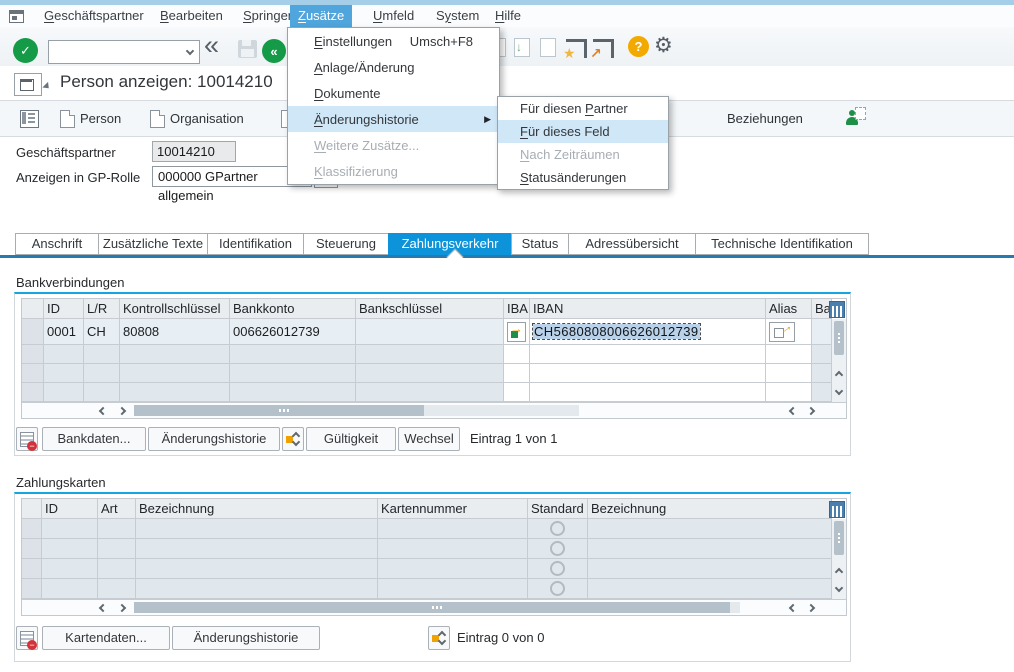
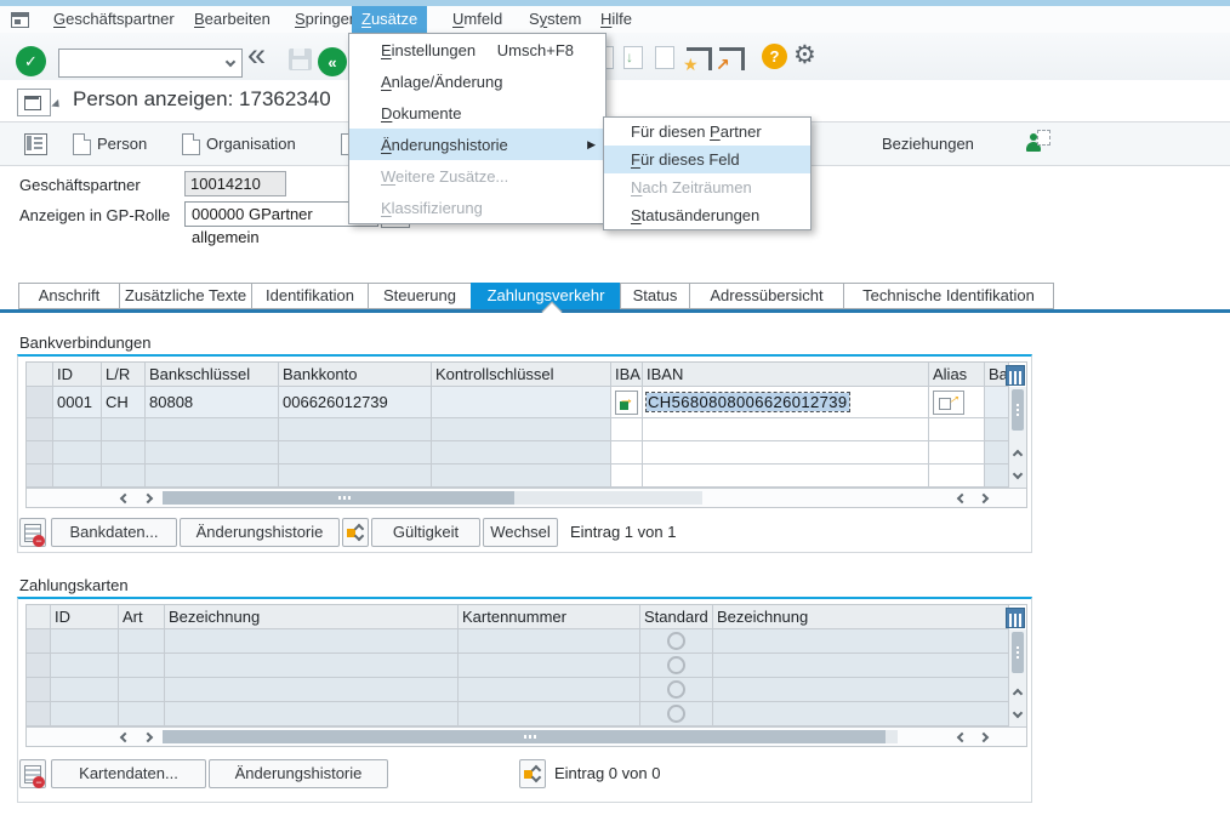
  Geschäftspartner
  Bearbeiten
  Springe
  Zusätze
  Umfeld
  System
  Hilfe
  ✓
  «
  «
  ↓
  ★
  ↗
  ?
  ⚙
- Person anzeigen: 10014210
+ Person anzeigen: 17362340
  Person
  Organisation
  Beziehungen
  Geschäftspartner
  10014210
  Anzeigen in GP-Rolle
  000000 GPartner allgemein
  Anschrift
  Zusätzliche Texte
  Identifikation
  Steuerung
  Zahlungsverkehr
  Status
  Adressübersicht
  Technische Identifikation
  Bankverbindungen
  ID
  L/R
- Kontrollschlüssel
+ Bankschlüssel
  Bankkonto
- Bankschlüssel
+ Kontrollschlüssel
  IBA
  IBAN
  Alias
  0001
  CH
  80808
  006626012739
  CH5680808006626012739
  Bankdaten...
  Änderungshistorie
  Gültigkeit
  Wechsel
  Eintrag 1 von 1
  Zahlungskarten
  ID
  Art
  Bezeichnung
  Kartennummer
  Standard
  Bezeichnung
  Kartendaten...
  Änderungshistorie
  Eintrag 0 von 0
  Einstellungen
  Umsch+F8
  Anlage/Änderung
  Dokumente
  Änderungshistorie
  ▶
  Weitere Zusätze...
  Klassifizierung
  Für diesen Partner
  Für dieses Feld
  Nach Zeiträumen
  Statusänderungen
